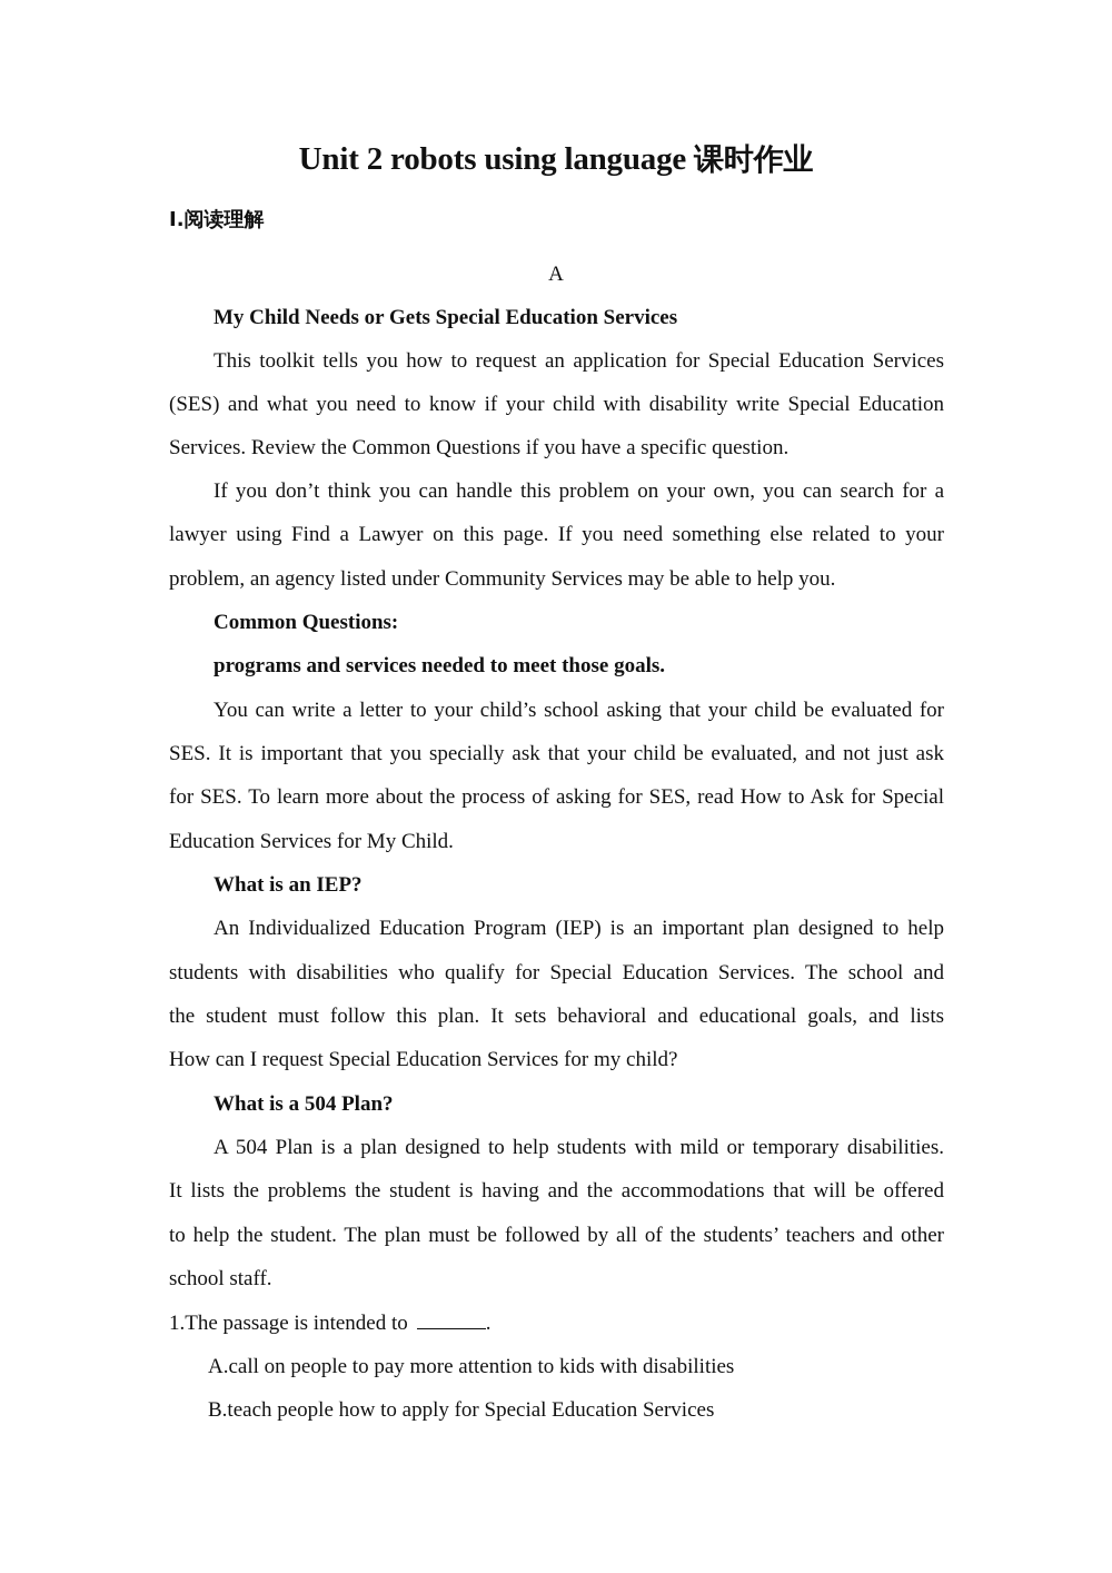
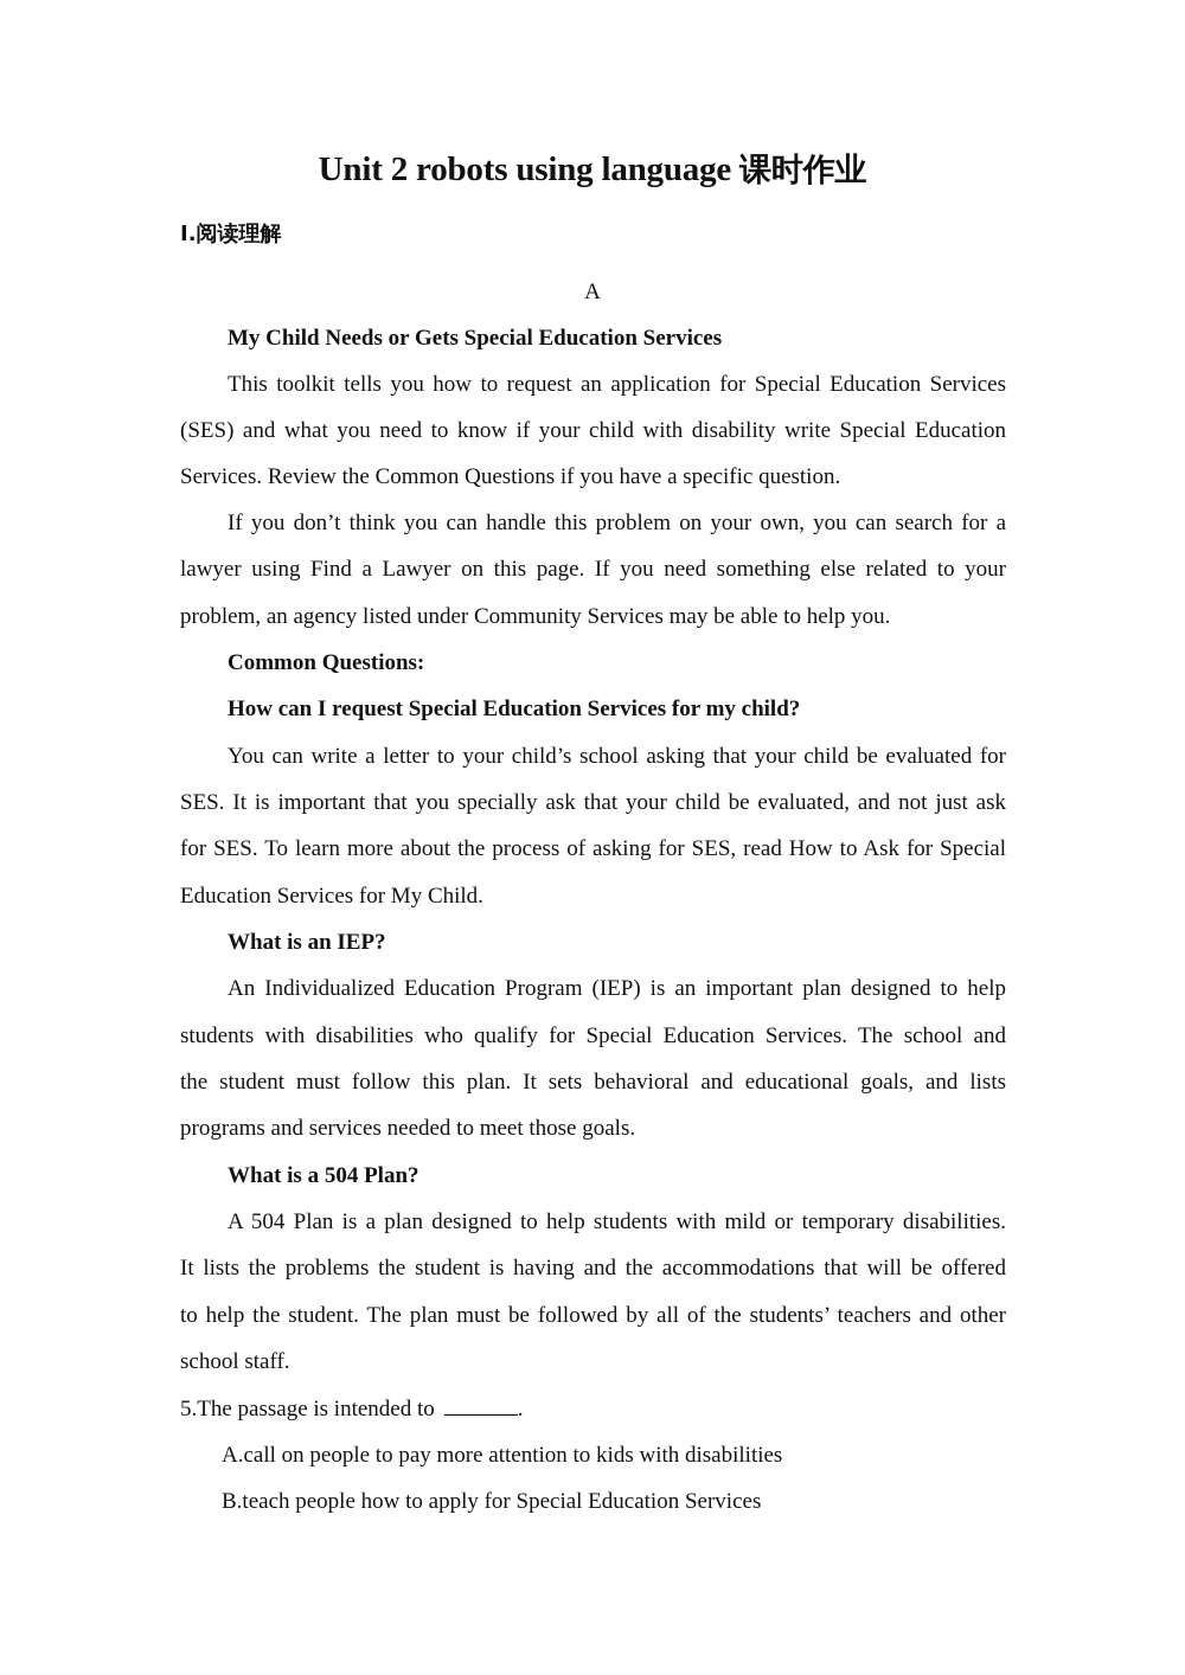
  Unit 2 robots using language 课时作业
  Ⅰ.阅读理解
  A
  My Child Needs or Gets Special Education Services
  This toolkit tells you how to request an application for Special Education Services
  (SES) and what you need to know if your child with disability write Special Education
  Services. Review the Common Questions if you have a specific question.
  If you don’t think you can handle this problem on your own, you can search for a
  lawyer using Find a Lawyer on this page. If you need something else related to your
  problem, an agency listed under Community Services may be able to help you.
  Common Questions:
- programs and services needed to meet those goals.
+ How can I request Special Education Services for my child?
  You can write a letter to your child’s school asking that your child be evaluated for
  SES. It is important that you specially ask that your child be evaluated, and not just ask
  for SES. To learn more about the process of asking for SES, read How to Ask for Special
  Education Services for My Child.
  What is an IEP?
  An Individualized Education Program (IEP) is an important plan designed to help
  students with disabilities who qualify for Special Education Services. The school and
  the student must follow this plan. It sets behavioral and educational goals, and lists
- How can I request Special Education Services for my child?
+ programs and services needed to meet those goals.
  What is a 504 Plan?
  A 504 Plan is a plan designed to help students with mild or temporary disabilities.
  It lists the problems the student is having and the accommodations that will be offered
  to help the student. The plan must be followed by all of the students’ teachers and other
  school staff.
- 1.The passage is intended to .
+ 5.The passage is intended to .
  A.call on people to pay more attention to kids with disabilities
  B.teach people how to apply for Special Education Services
